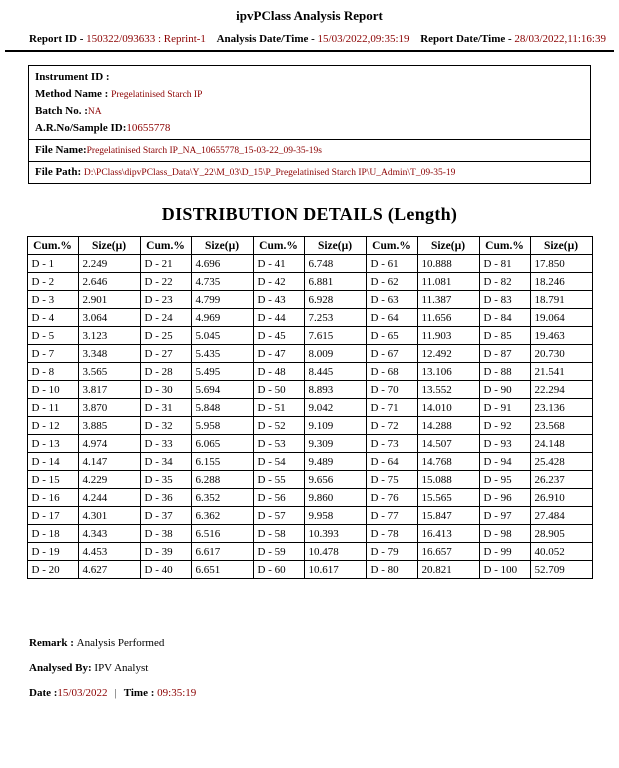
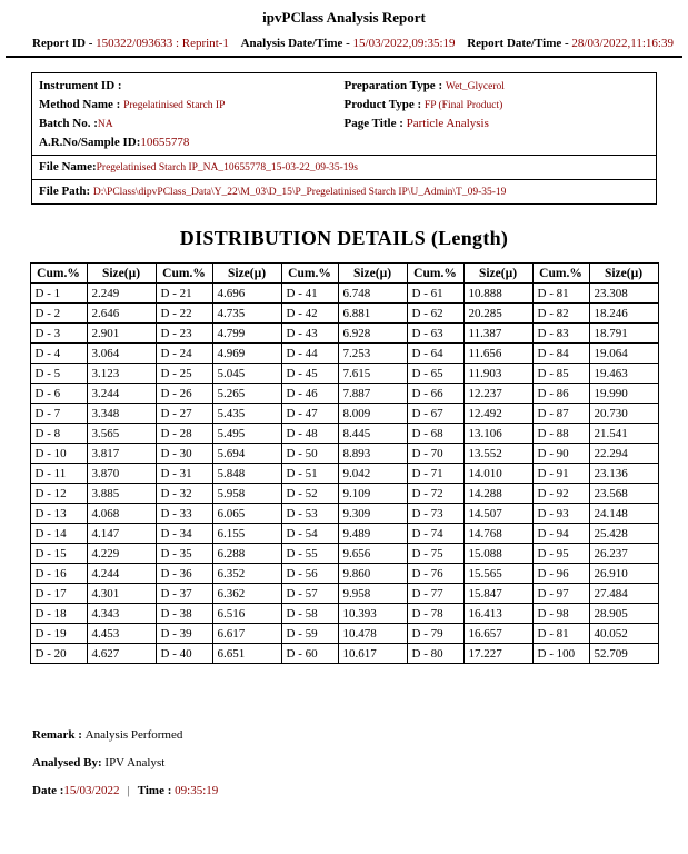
  ipvPClass Analysis Report
  Report ID - 150322/093633 : Reprint-1
  Analysis Date/Time - 15/03/2022,09:35:19
  Report Date/Time - 28/03/2022,11:16:39
  Instrument ID :
  Method Name : Pregelatinised Starch IP
  Batch No. :NA
  A.R.No/Sample ID:10655778
+ Preparation Type : Wet_Glycerol
+ Product Type : FP (Final Product)
+ Page Title : Particle Analysis
  File Name:Pregelatinised Starch IP_NA_10655778_15-03-22_09-35-19s
  File Path: D:\PClass\dipvPClass_Data\Y_22\M_03\D_15\P_Pregelatinised Starch IP\U_Admin\T_09-35-19
  DISTRIBUTION DETAILS (Length)
  Cum.%	Size(µ)	Cum.%	Size(µ)	Cum.%	Size(µ)	Cum.%	Size(µ)	Cum.%	Size(µ)
- D - 1	2.249	D - 21	4.696	D - 41	6.748	D - 61	10.888	D - 81	17.850
+ D - 1	2.249	D - 21	4.696	D - 41	6.748	D - 61	10.888	D - 81	23.308
- D - 2	2.646	D - 22	4.735	D - 42	6.881	D - 62	11.081	D - 82	18.246
+ D - 2	2.646	D - 22	4.735	D - 42	6.881	D - 62	20.285	D - 82	18.246
  D - 3	2.901	D - 23	4.799	D - 43	6.928	D - 63	11.387	D - 83	18.791
  D - 4	3.064	D - 24	4.969	D - 44	7.253	D - 64	11.656	D - 84	19.064
  D - 5	3.123	D - 25	5.045	D - 45	7.615	D - 65	11.903	D - 85	19.463
+ D - 6	3.244	D - 26	5.265	D - 46	7.887	D - 66	12.237	D - 86	19.990
  D - 7	3.348	D - 27	5.435	D - 47	8.009	D - 67	12.492	D - 87	20.730
  D - 8	3.565	D - 28	5.495	D - 48	8.445	D - 68	13.106	D - 88	21.541
  D - 10	3.817	D - 30	5.694	D - 50	8.893	D - 70	13.552	D - 90	22.294
  D - 11	3.870	D - 31	5.848	D - 51	9.042	D - 71	14.010	D - 91	23.136
  D - 12	3.885	D - 32	5.958	D - 52	9.109	D - 72	14.288	D - 92	23.568
- D - 13	4.974	D - 33	6.065	D - 53	9.309	D - 73	14.507	D - 93	24.148
+ D - 13	4.068	D - 33	6.065	D - 53	9.309	D - 73	14.507	D - 93	24.148
- D - 14	4.147	D - 34	6.155	D - 54	9.489	D - 64	14.768	D - 94	25.428
+ D - 14	4.147	D - 34	6.155	D - 54	9.489	D - 74	14.768	D - 94	25.428
  D - 15	4.229	D - 35	6.288	D - 55	9.656	D - 75	15.088	D - 95	26.237
  D - 16	4.244	D - 36	6.352	D - 56	9.860	D - 76	15.565	D - 96	26.910
  D - 17	4.301	D - 37	6.362	D - 57	9.958	D - 77	15.847	D - 97	27.484
  D - 18	4.343	D - 38	6.516	D - 58	10.393	D - 78	16.413	D - 98	28.905
- D - 19	4.453	D - 39	6.617	D - 59	10.478	D - 79	16.657	D - 99	40.052
+ D - 19	4.453	D - 39	6.617	D - 59	10.478	D - 79	16.657	D - 81	40.052
- D - 20	4.627	D - 40	6.651	D - 60	10.617	D - 80	20.821	D - 100	52.709
+ D - 20	4.627	D - 40	6.651	D - 60	10.617	D - 80	17.227	D - 100	52.709
  Remark : Analysis Performed
  Analysed By: IPV Analyst
  Date :15/03/2022 | Time : 09:35:19
